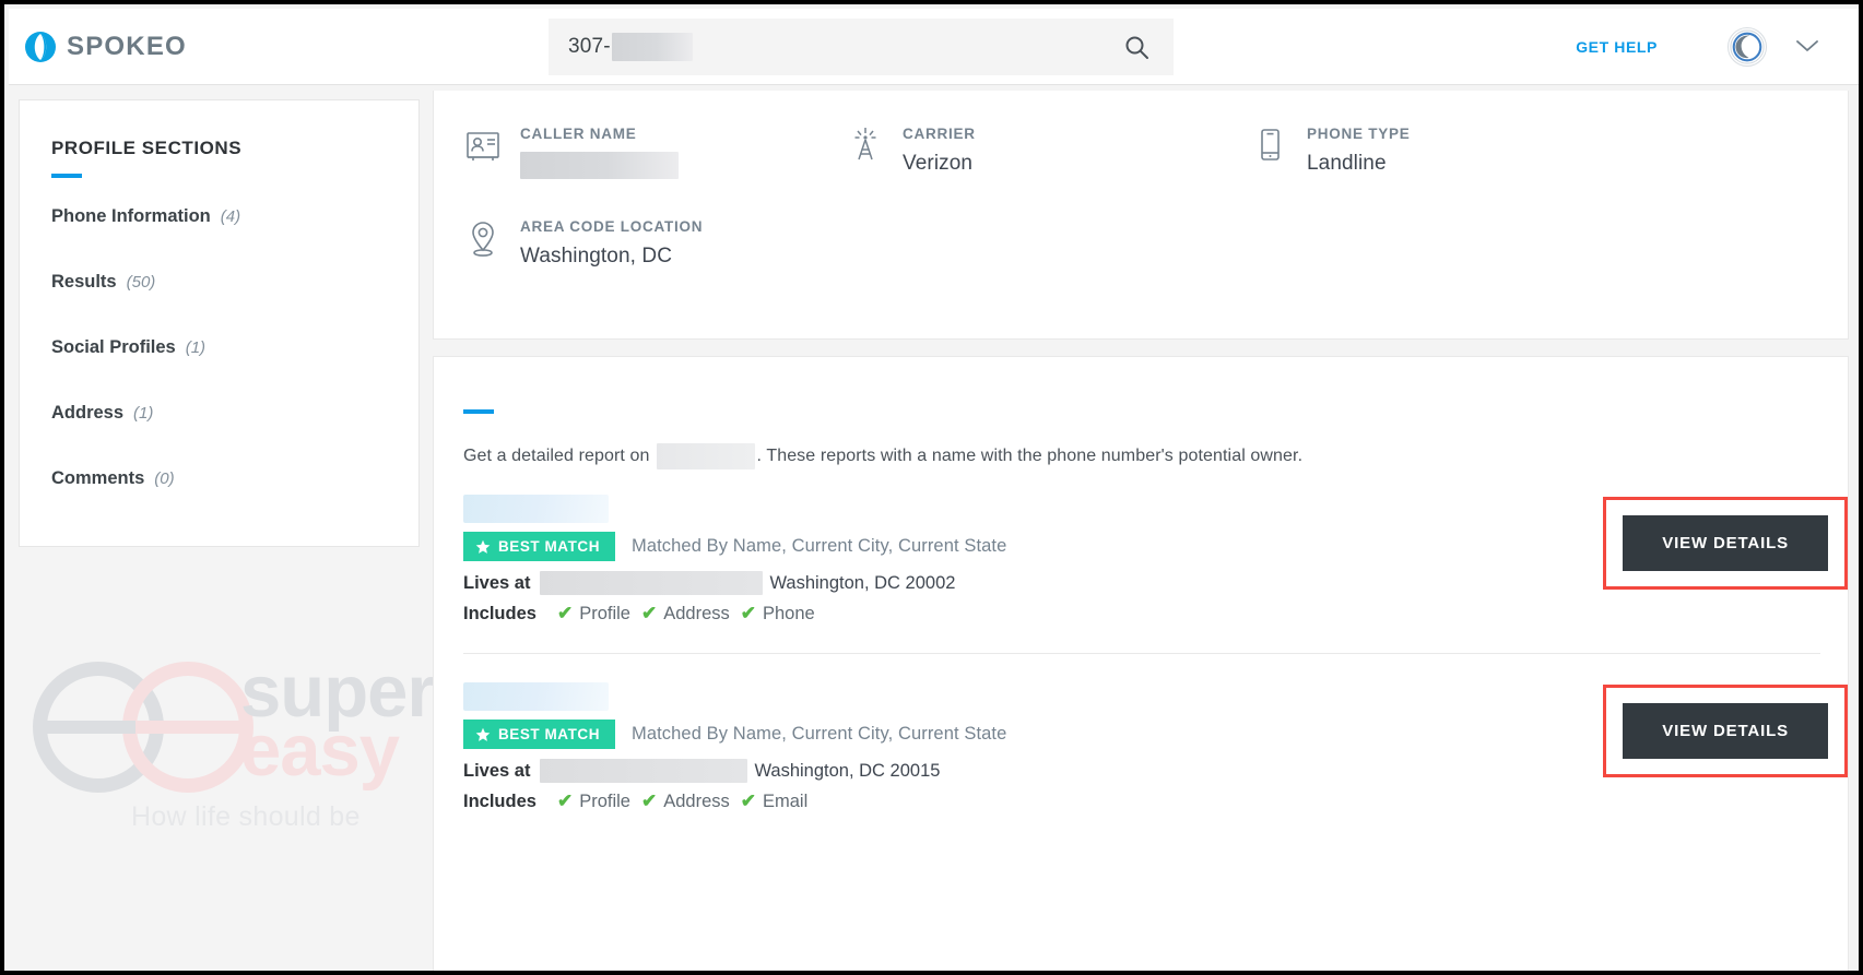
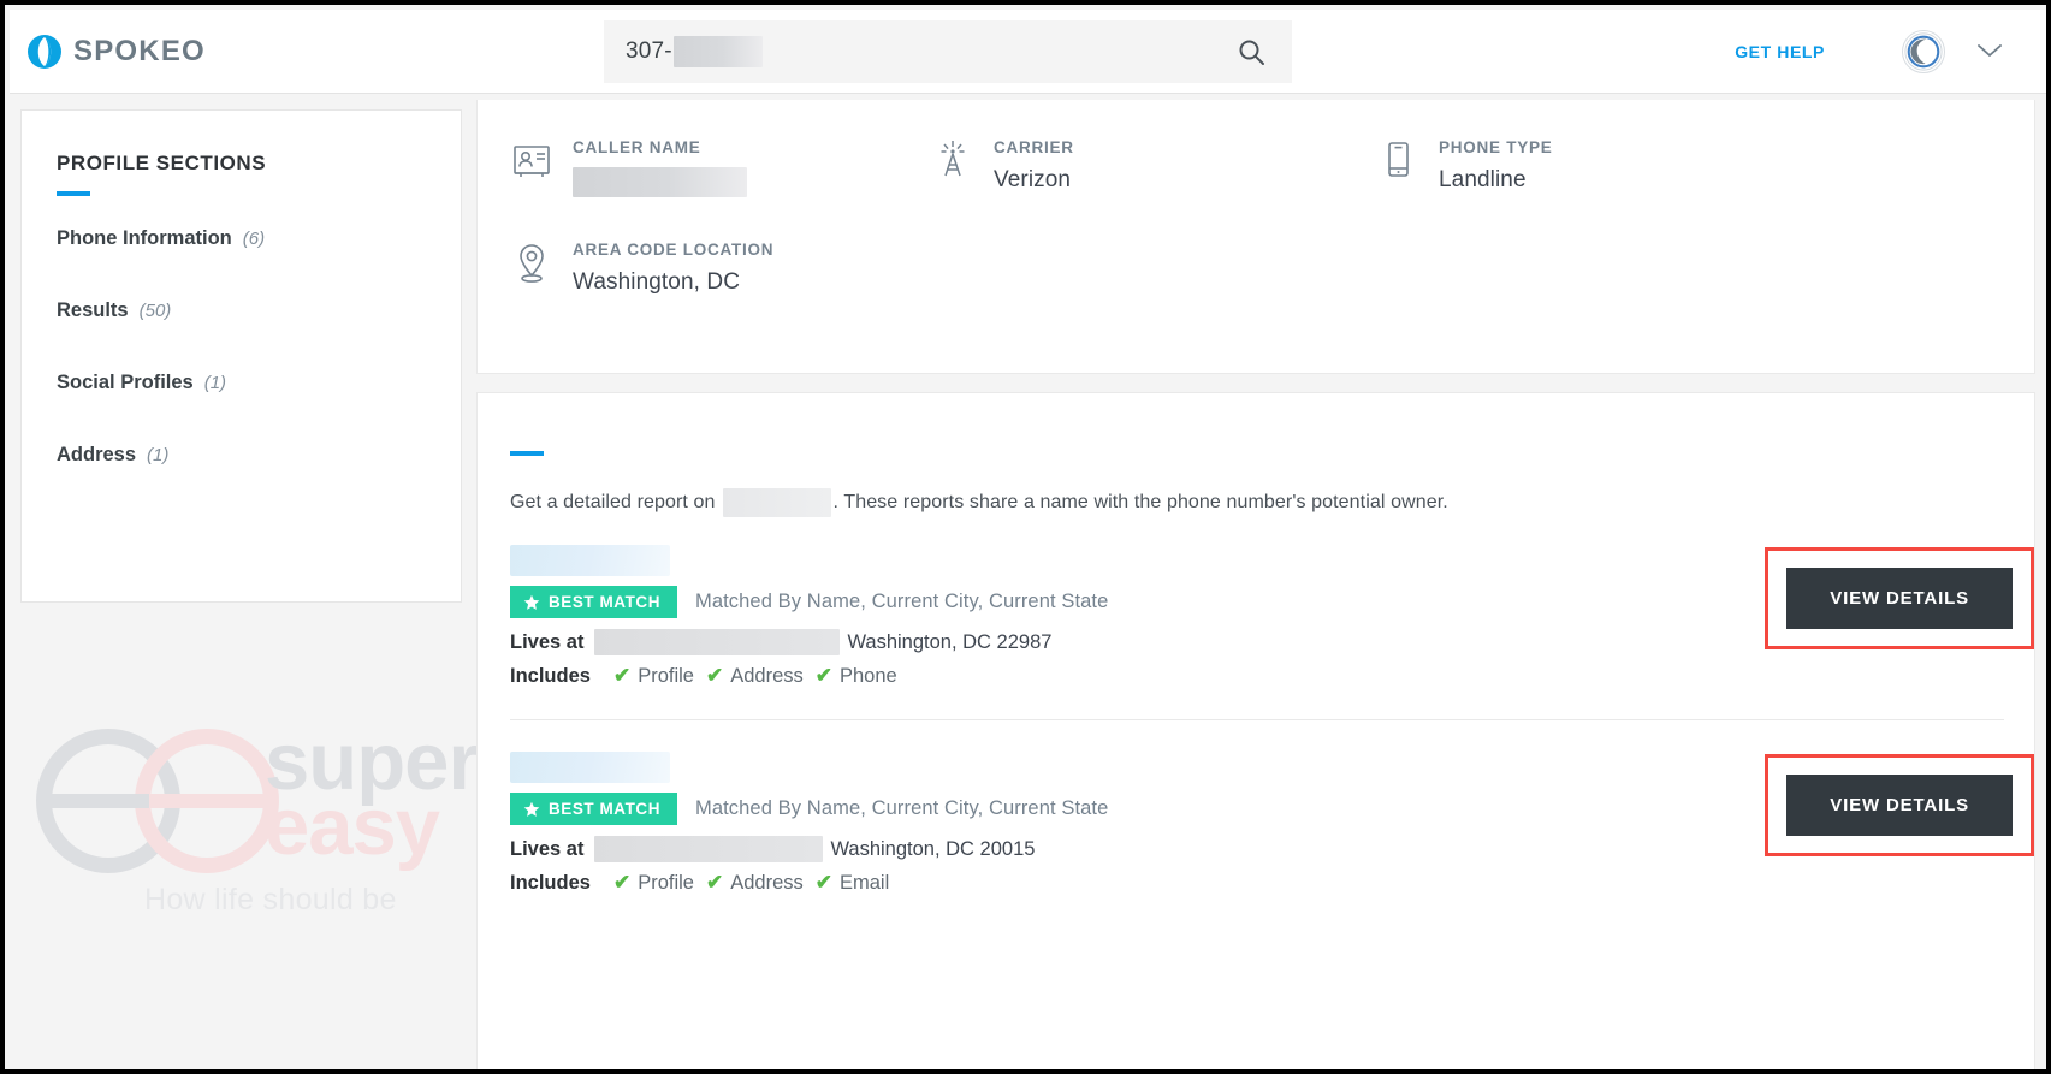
  SPOKEO
  307-
  GET HELP
  PROFILE SECTIONS
  Phone Information
- (4)
+ (6)
  Results
  (50)
  Social Profiles
  (1)
  Address
  (1)
- Comments
- (0)
  super
  easy
  CALLER NAME
  CARRIER
  Verizon
  PHONE TYPE
  Landline
  AREA CODE LOCATION
  Washington, DC
  Get a detailed report on
- . These reports with a name with the phone number's potential owner.
+ . These reports share a name with the phone number's potential owner.
  BEST MATCH
  Matched By Name, Current City, Current State
  Lives at
- Washington, DC 20002
+ Washington, DC 22987
  Includes
  ✔
  Profile
  ✔
  Address
  ✔
  Phone
  VIEW DETAILS
  BEST MATCH
  Matched By Name, Current City, Current State
  Lives at
  Washington, DC 20015
  Includes
  ✔
  Profile
  ✔
  Address
  ✔
  Email
  VIEW DETAILS
